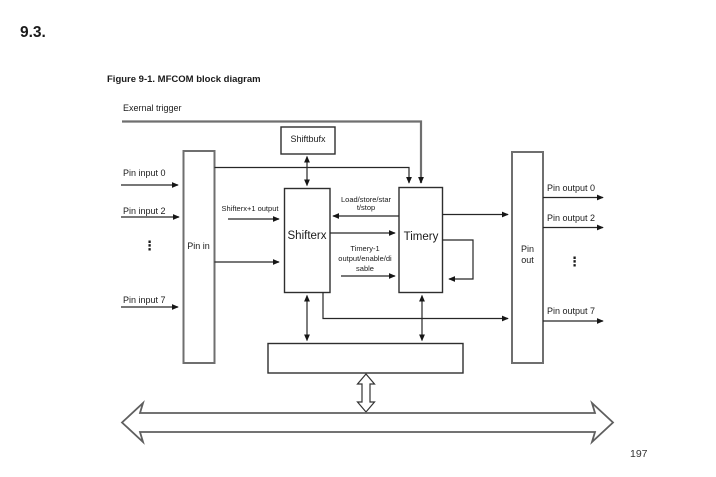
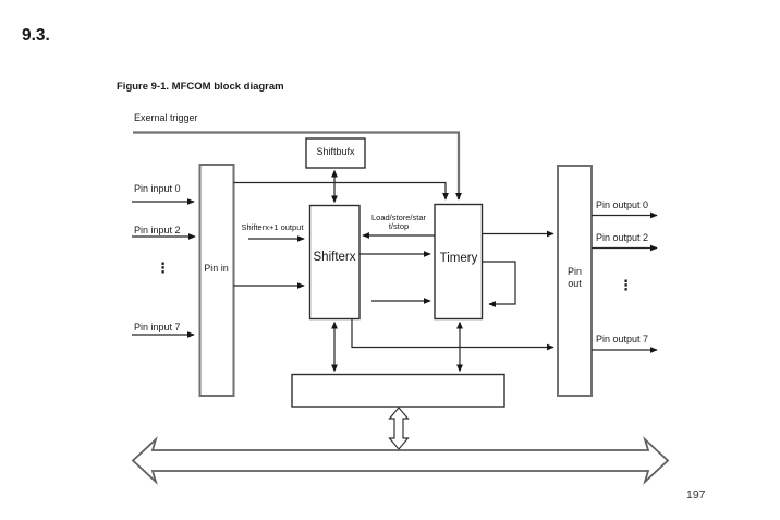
  9.3.
  Figure 9-1. MFCOM block diagram
  Exernal trigger
  Pin input 0
  Pin input 2
  Pin input 7
  ⋮
  Shiftbufx
  Pin in
  Shifterx
  Timery
  Pin
  out
  Shifterx+1 output
  Load/store/star
  t/stop
- Timery-1
- output/enable/di
- sable
  Pin output 0
  Pin output 2
  Pin output 7
  ⋮
  197
